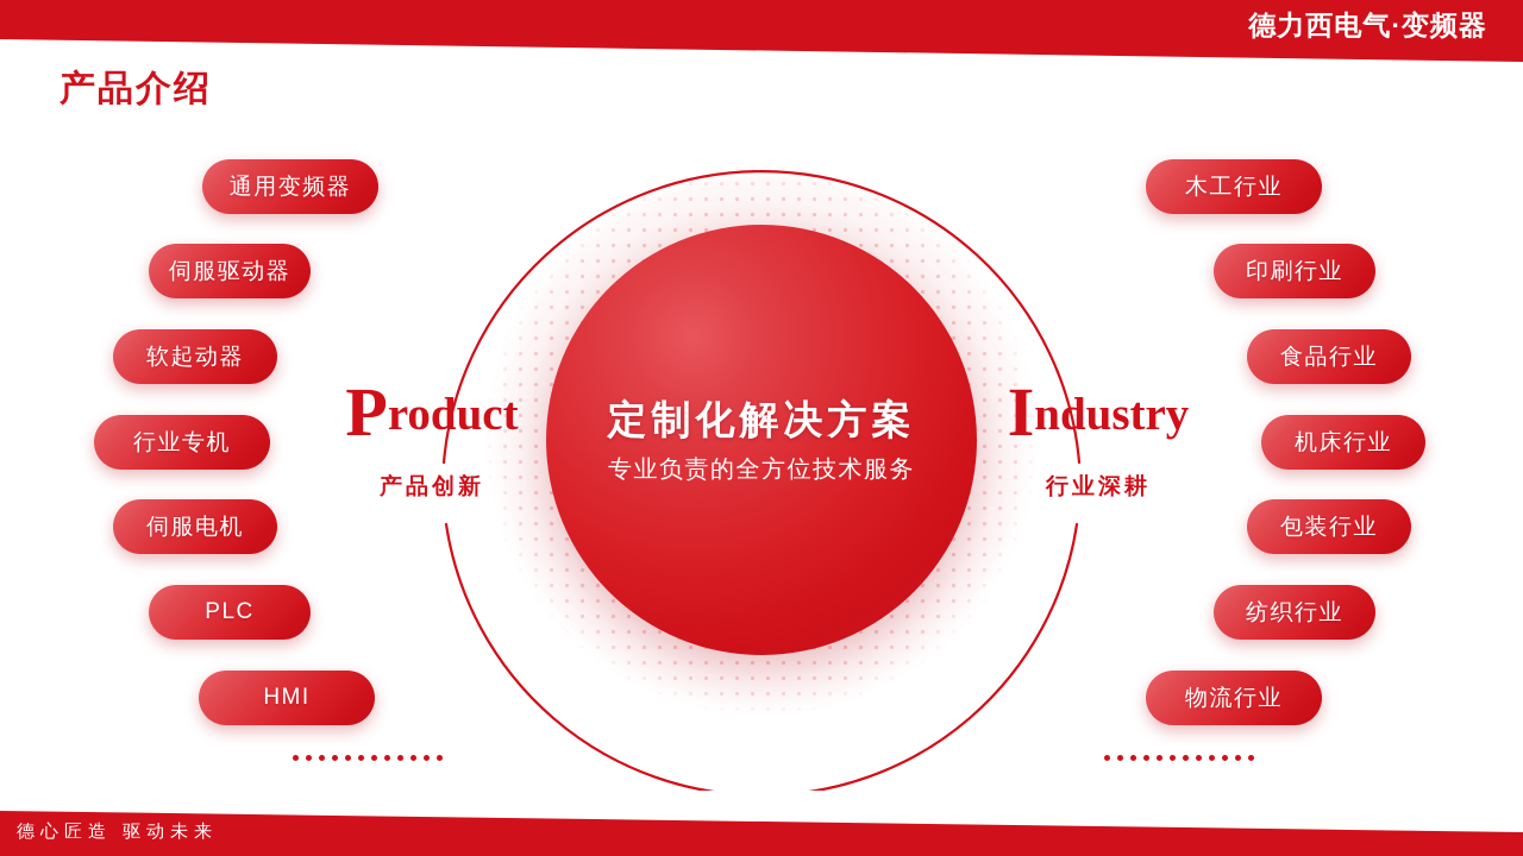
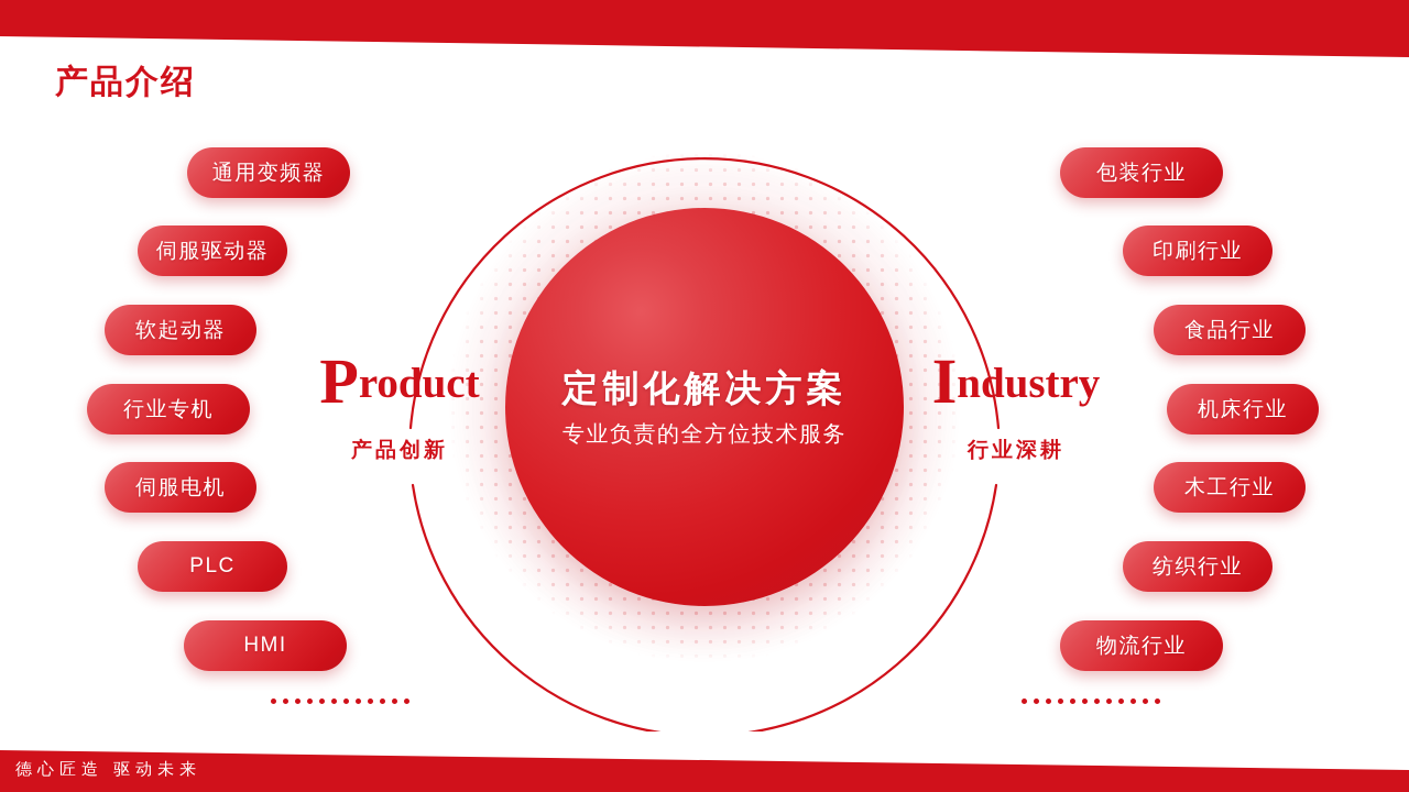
  定制化解决方案
  专业负责的全方位技术服务
- 德力西电气·变频器
  产品介绍
  Product
  产品创新
  Industry
  行业深耕
  通用变频器
  伺服驱动器
  软起动器
  行业专机
  伺服电机
  PLC
  HMI
- 木工行业
+ 包装行业
  印刷行业
  食品行业
  机床行业
- 包装行业
+ 木工行业
  纺织行业
  物流行业
  德心匠造 驱动未来
